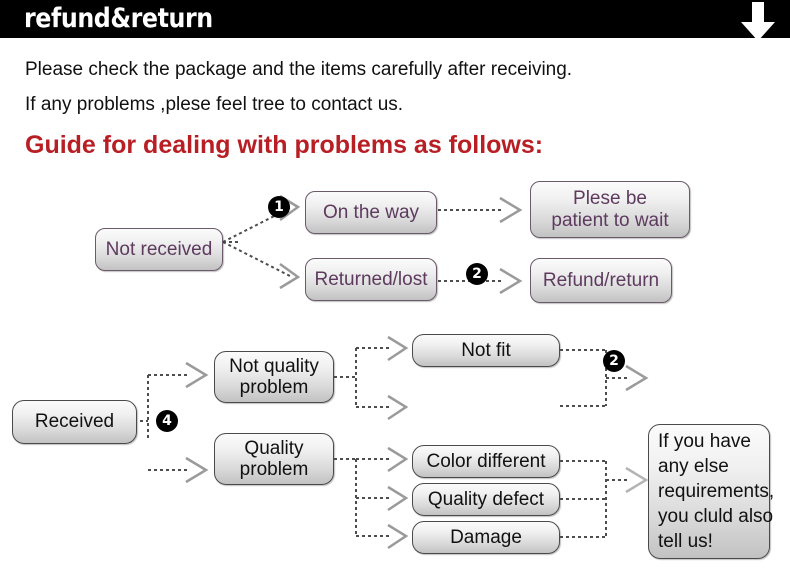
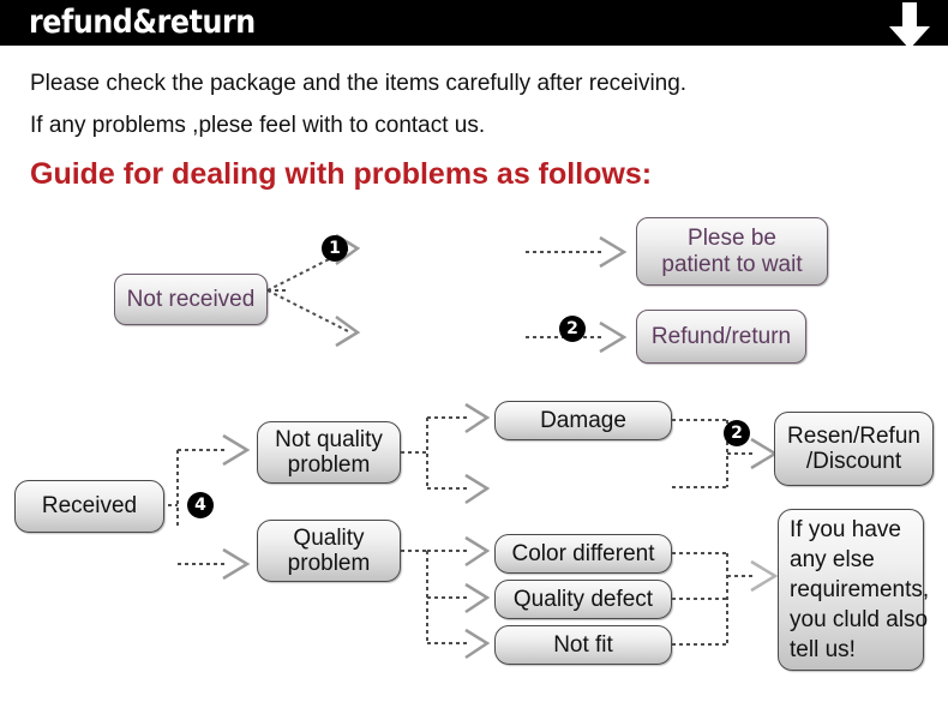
  refund&return
  Please check the package and the items carefully after receiving.
- If any problems ,plese feel tree to contact us.
+ If any problems ,plese feel with to contact us.
  Guide for dealing with problems as follows:
  Not received
  1
- On the way
- Returned/lost
  2
  Plese be
  patient to wait
  Refund/return
  Received
  4
  Not quality
  problem
  Quality
  problem
- Not fit
+ Damage
  Color different
  Quality defect
- Damage
+ Not fit
  2
+ Resen/Refun
+ /Discount
  If you have
  any else
  requirements,
  you cluld also
  tell us!
